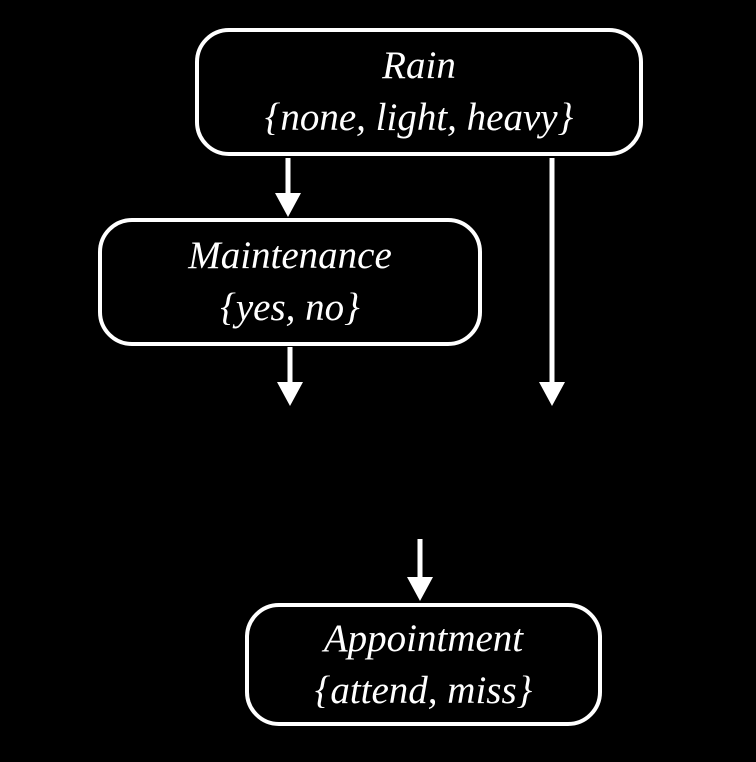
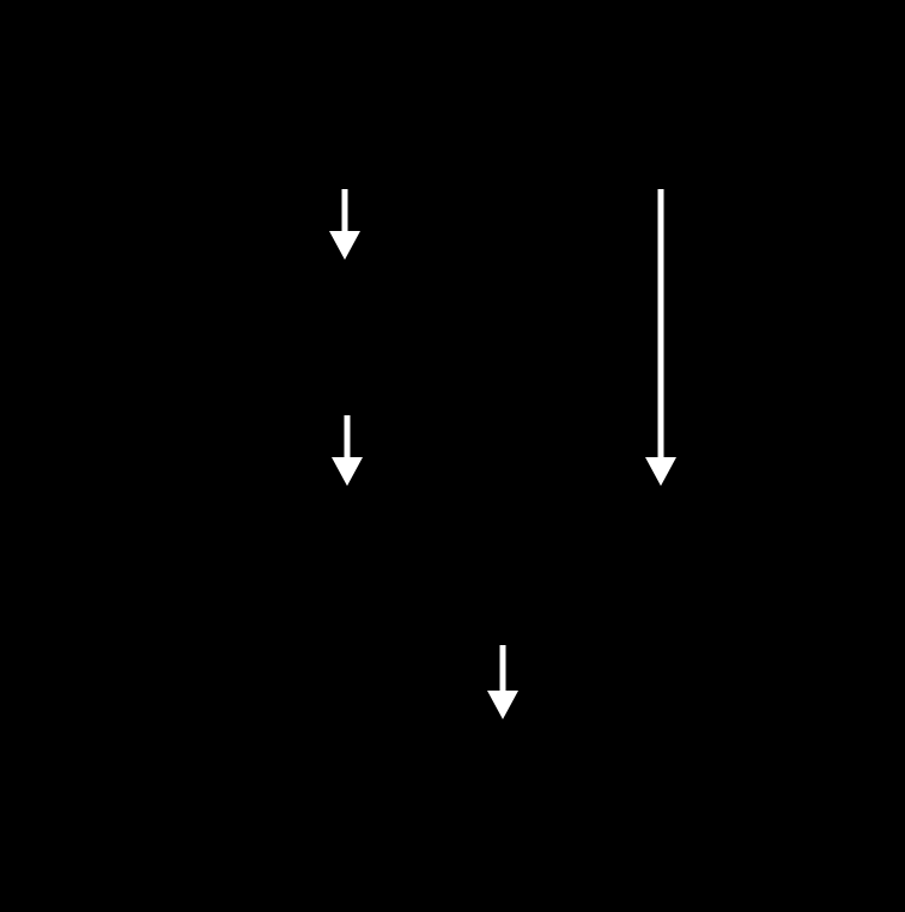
- Rain
- {none, light, heavy}
- Maintenance
- {yes, no}
- Appointment
- {attend, miss}
